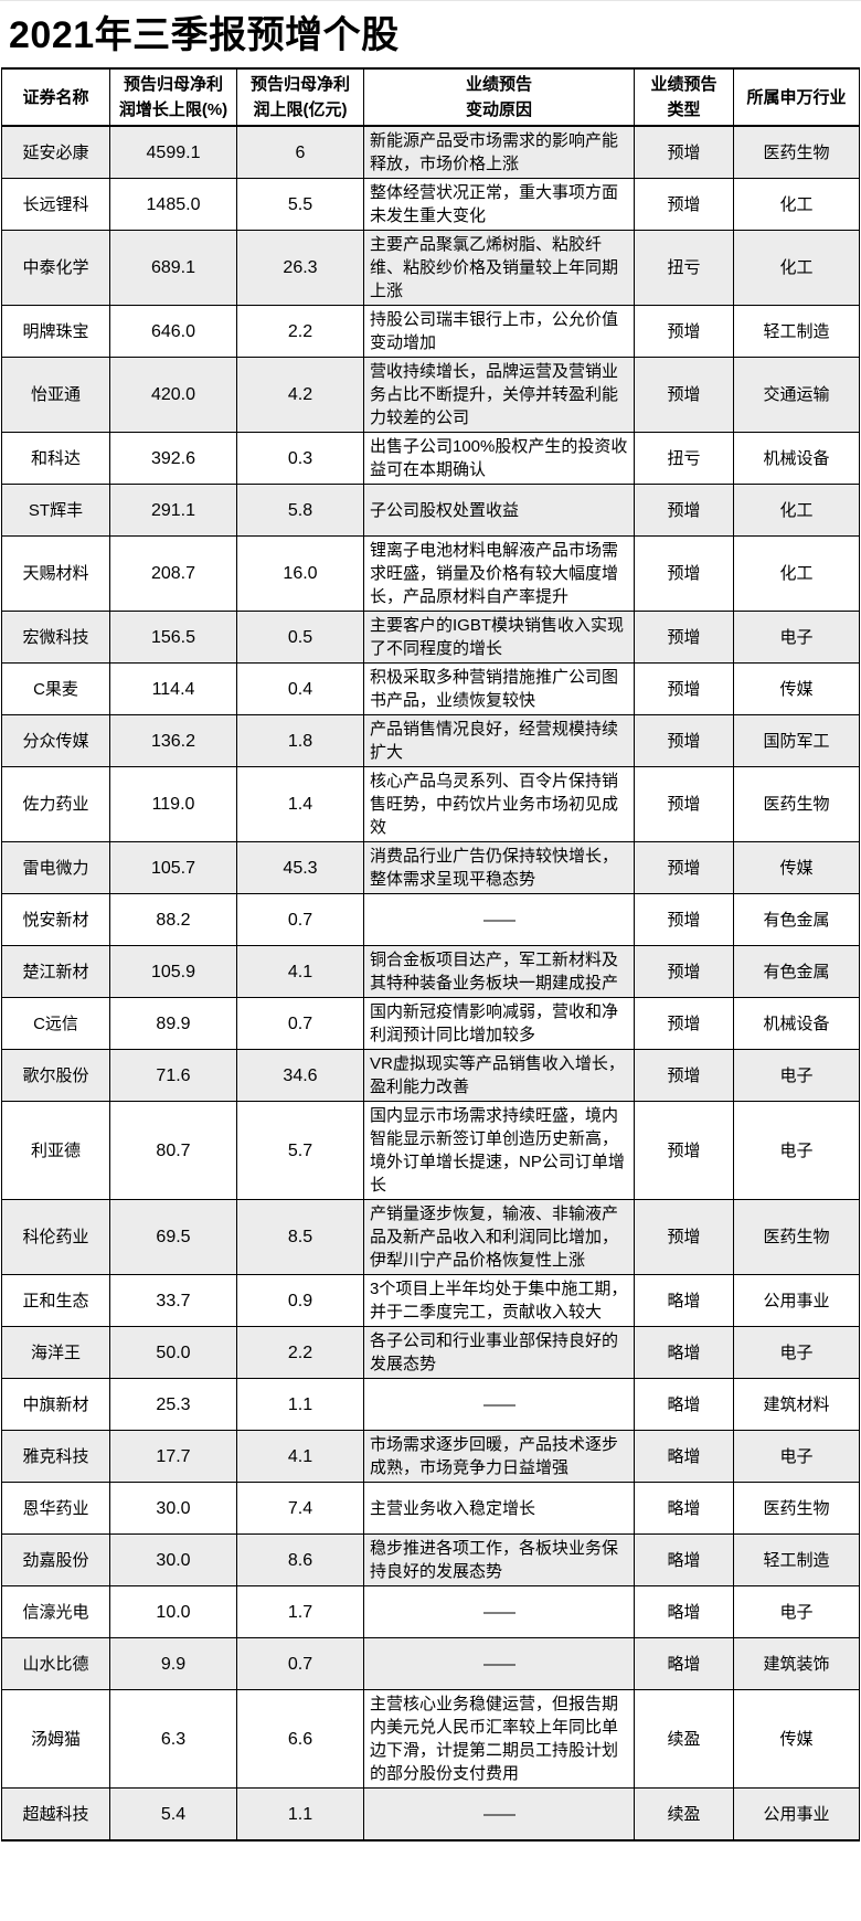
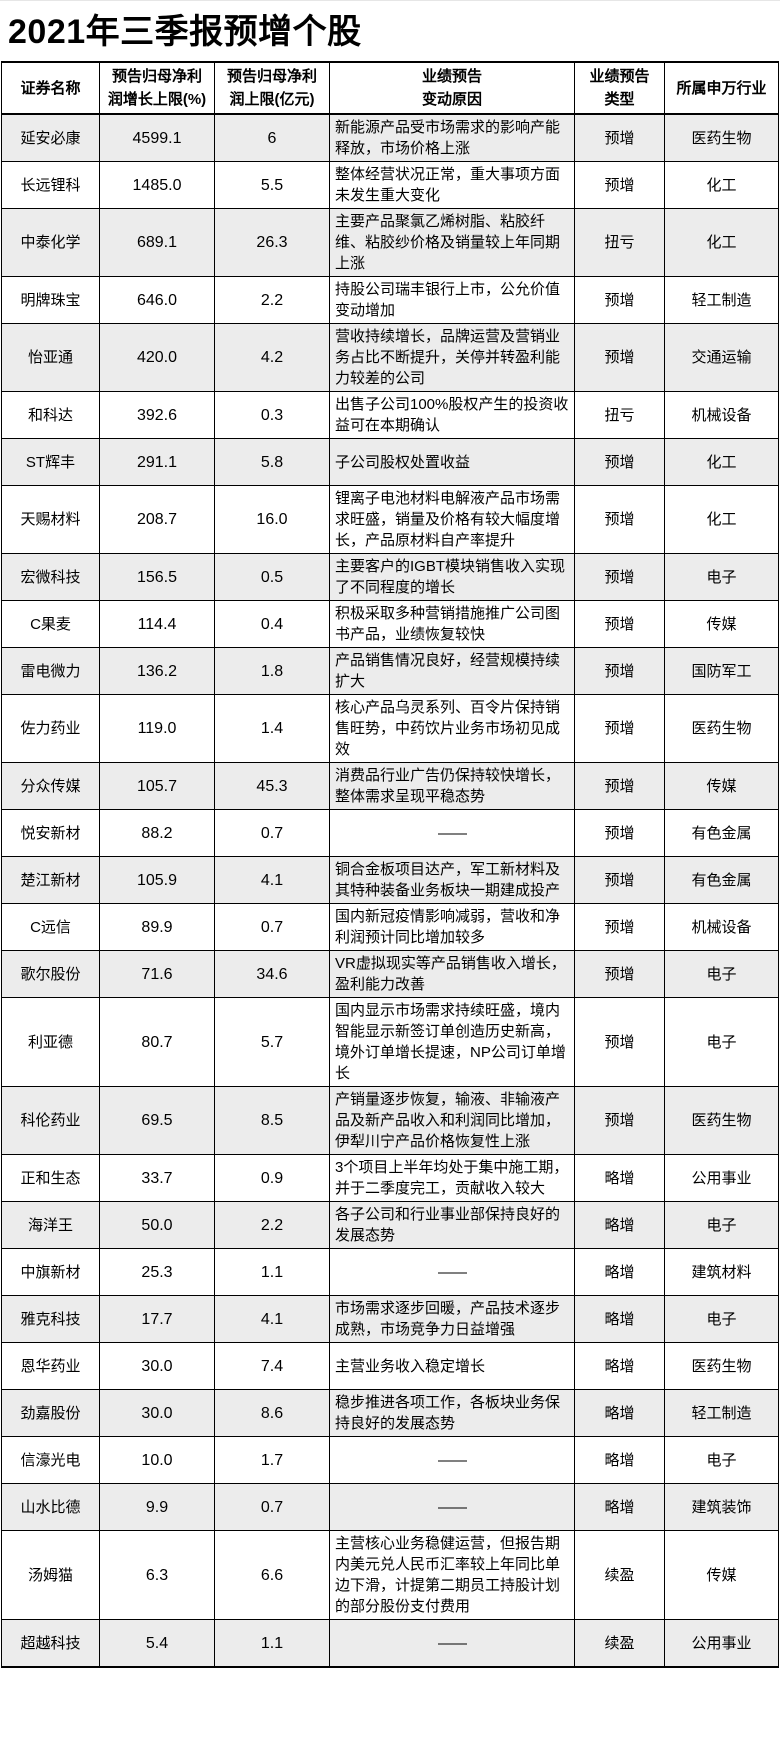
  2021年三季报预增个股
  证券名称	预告归母净利 润增长上限(%)	预告归母净利 润上限(亿元)	业绩预告 变动原因	业绩预告 类型	所属申万行业
  延安必康	4599.1	6	新能源产品受市场需求的影响产能释放，市场价格上涨	预增	医药生物
  长远锂科	1485.0	5.5	整体经营状况正常，重大事项方面未发生重大变化	预增	化工
  中泰化学	689.1	26.3	主要产品聚氯乙烯树脂、粘胶纤维、粘胶纱价格及销量较上年同期上涨	扭亏	化工
  明牌珠宝	646.0	2.2	持股公司瑞丰银行上市，公允价值变动增加	预增	轻工制造
  怡亚通	420.0	4.2	营收持续增长，品牌运营及营销业务占比不断提升，关停并转盈利能力较差的公司	预增	交通运输
  和科达	392.6	0.3	出售子公司100%股权产生的投资收益可在本期确认	扭亏	机械设备
  ST辉丰	291.1	5.8	子公司股权处置收益	预增	化工
  天赐材料	208.7	16.0	锂离子电池材料电解液产品市场需求旺盛，销量及价格有较大幅度增长，产品原材料自产率提升	预增	化工
  宏微科技	156.5	0.5	主要客户的IGBT模块销售收入实现了不同程度的增长	预增	电子
  C果麦	114.4	0.4	积极采取多种营销措施推广公司图书产品，业绩恢复较快	预增	传媒
- 分众传媒	136.2	1.8	产品销售情况良好，经营规模持续扩大	预增	国防军工
+ 雷电微力	136.2	1.8	产品销售情况良好，经营规模持续扩大	预增	国防军工
  佐力药业	119.0	1.4	核心产品乌灵系列、百令片保持销售旺势，中药饮片业务市场初见成效	预增	医药生物
- 雷电微力	105.7	45.3	消费品行业广告仍保持较快增长，整体需求呈现平稳态势	预增	传媒
+ 分众传媒	105.7	45.3	消费品行业广告仍保持较快增长，整体需求呈现平稳态势	预增	传媒
  悦安新材	88.2	0.7	——	预增	有色金属
  楚江新材	105.9	4.1	铜合金板项目达产，军工新材料及其特种装备业务板块一期建成投产	预增	有色金属
  C远信	89.9	0.7	国内新冠疫情影响减弱，营收和净利润预计同比增加较多	预增	机械设备
  歌尔股份	71.6	34.6	VR虚拟现实等产品销售收入增长，盈利能力改善	预增	电子
  利亚德	80.7	5.7	国内显示市场需求持续旺盛，境内智能显示新签订单创造历史新高，境外订单增长提速，NP公司订单增长	预增	电子
  科伦药业	69.5	8.5	产销量逐步恢复，输液、非输液产品及新产品收入和利润同比增加，伊犁川宁产品价格恢复性上涨	预增	医药生物
  正和生态	33.7	0.9	3个项目上半年均处于集中施工期，并于二季度完工，贡献收入较大	略增	公用事业
  海洋王	50.0	2.2	各子公司和行业事业部保持良好的发展态势	略增	电子
  中旗新材	25.3	1.1	——	略增	建筑材料
  雅克科技	17.7	4.1	市场需求逐步回暖，产品技术逐步成熟，市场竞争力日益增强	略增	电子
  恩华药业	30.0	7.4	主营业务收入稳定增长	略增	医药生物
  劲嘉股份	30.0	8.6	稳步推进各项工作，各板块业务保持良好的发展态势	略增	轻工制造
  信濠光电	10.0	1.7	——	略增	电子
  山水比德	9.9	0.7	——	略增	建筑装饰
  汤姆猫	6.3	6.6	主营核心业务稳健运营，但报告期内美元兑人民币汇率较上年同比单边下滑，计提第二期员工持股计划的部分股份支付费用	续盈	传媒
  超越科技	5.4	1.1	——	续盈	公用事业
